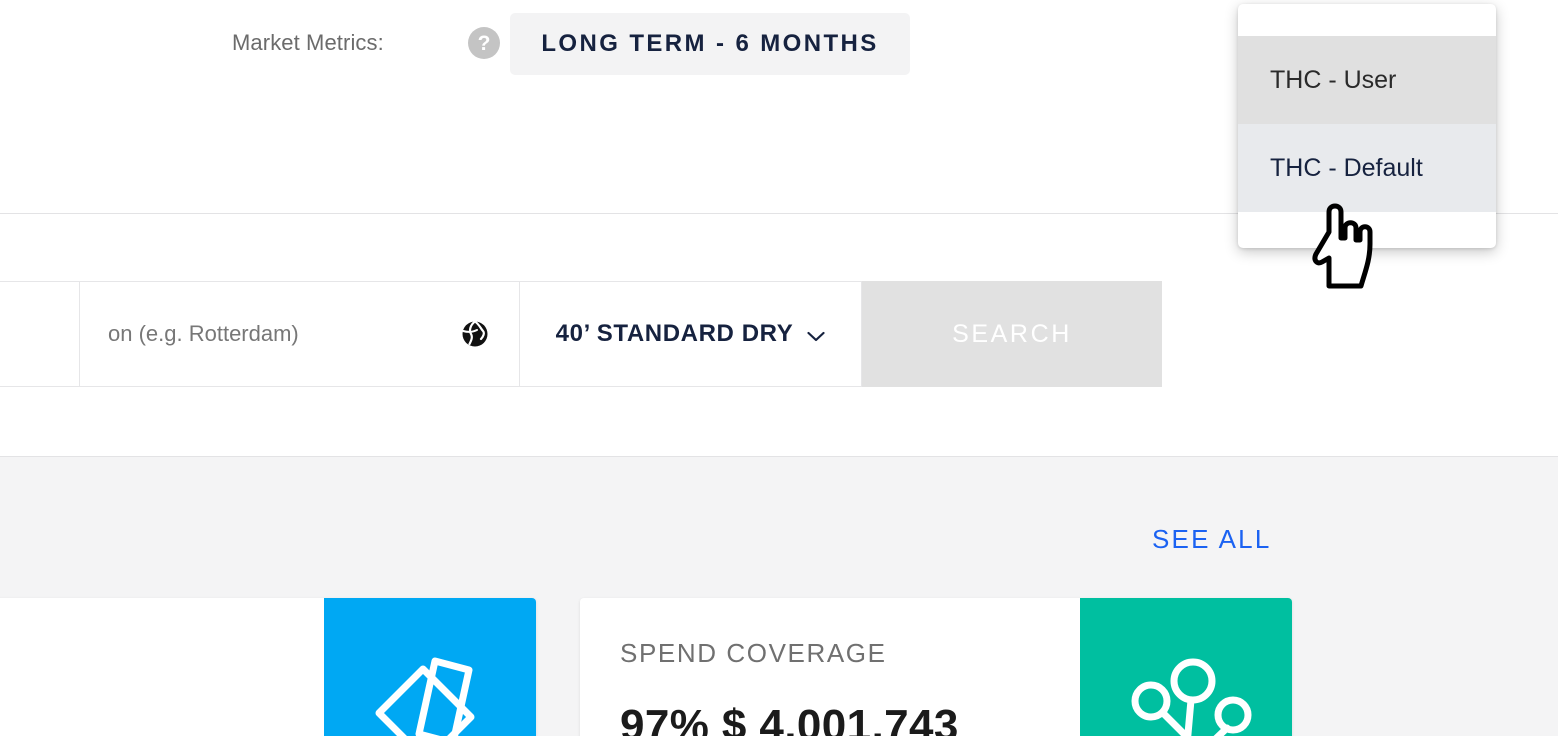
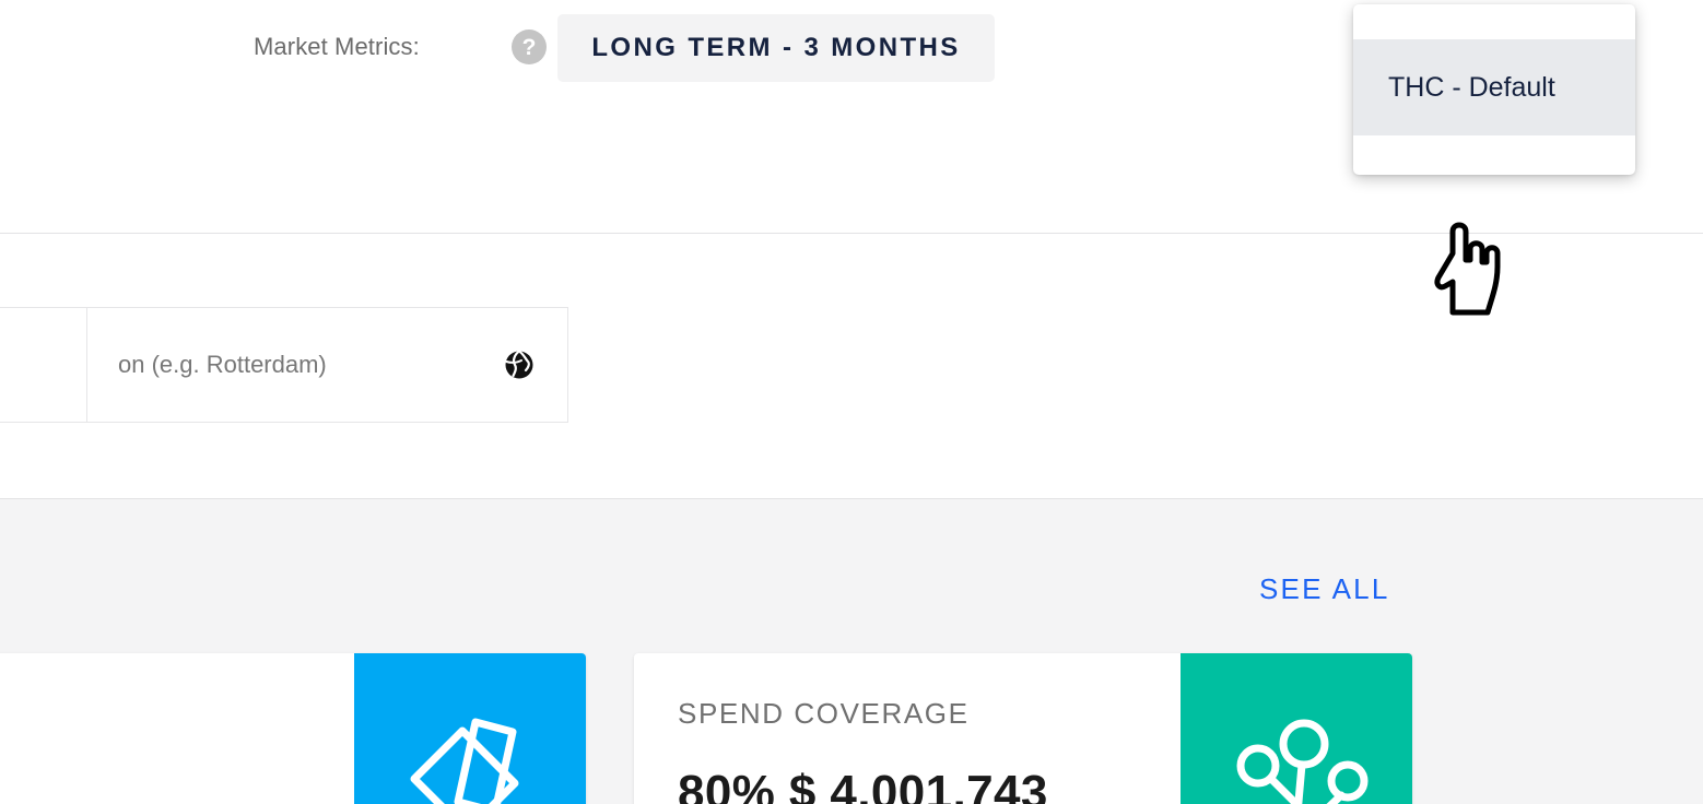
  Market Metrics:
  ?
- LONG TERM - 6 MONTHS
+ LONG TERM - 3 MONTHS
- THC - User
  THC - Default
  on (e.g. Rotterdam)
- 40’ STANDARD DRY
- SEARCH
  SEE ALL
  SPEND COVERAGE
- 97% $ 4,001,743
+ 80% $ 4,001,743
